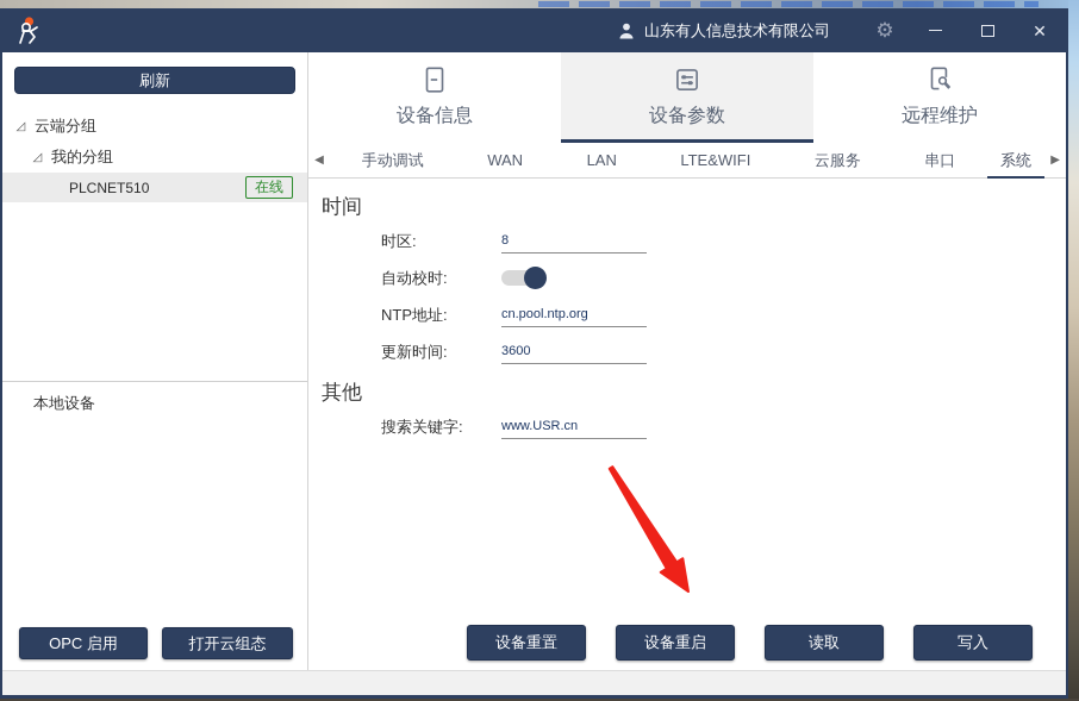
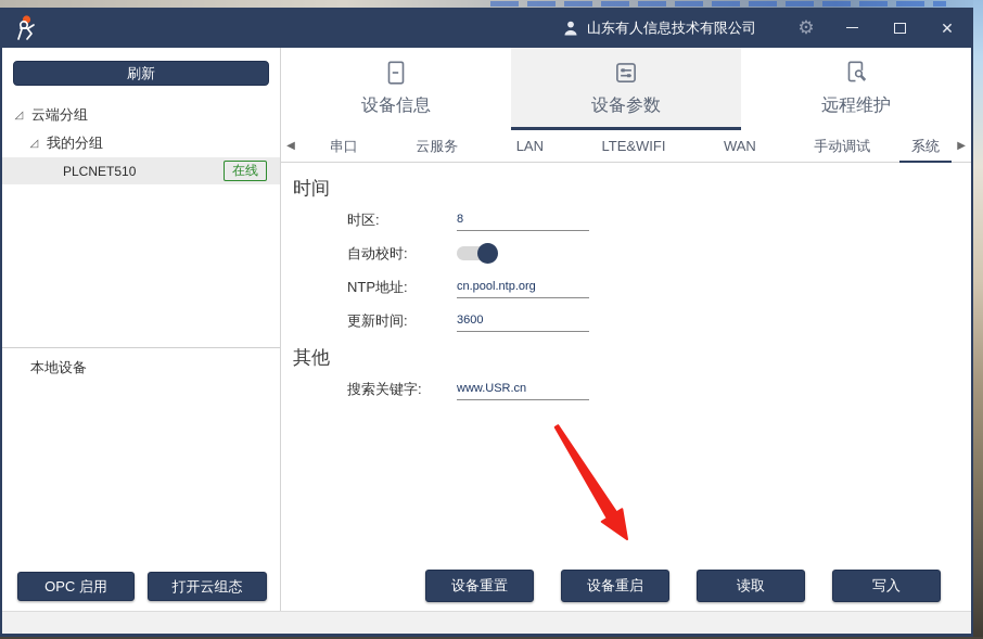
  山东有人信息技术有限公司
  ⚙
  ✕
  刷新
  ◿
  云端分组
  ◿
  我的分组
  PLCNET510
  在线
  本地设备
  OPC 启用
  打开云组态
  设备信息
  设备参数
  远程维护
  ◀
- 手动调试
+ 串口
- WAN
+ 云服务
  LAN
  LTE&WIFI
- 云服务
+ WAN
- 串口
+ 手动调试
  系统
  ▶
  时间
  时区:
  8
  自动校时:
  NTP地址:
  cn.pool.ntp.org
  更新时间:
  3600
  其他
  搜索关键字:
  www.USR.cn
  设备重置
  设备重启
  读取
  写入
